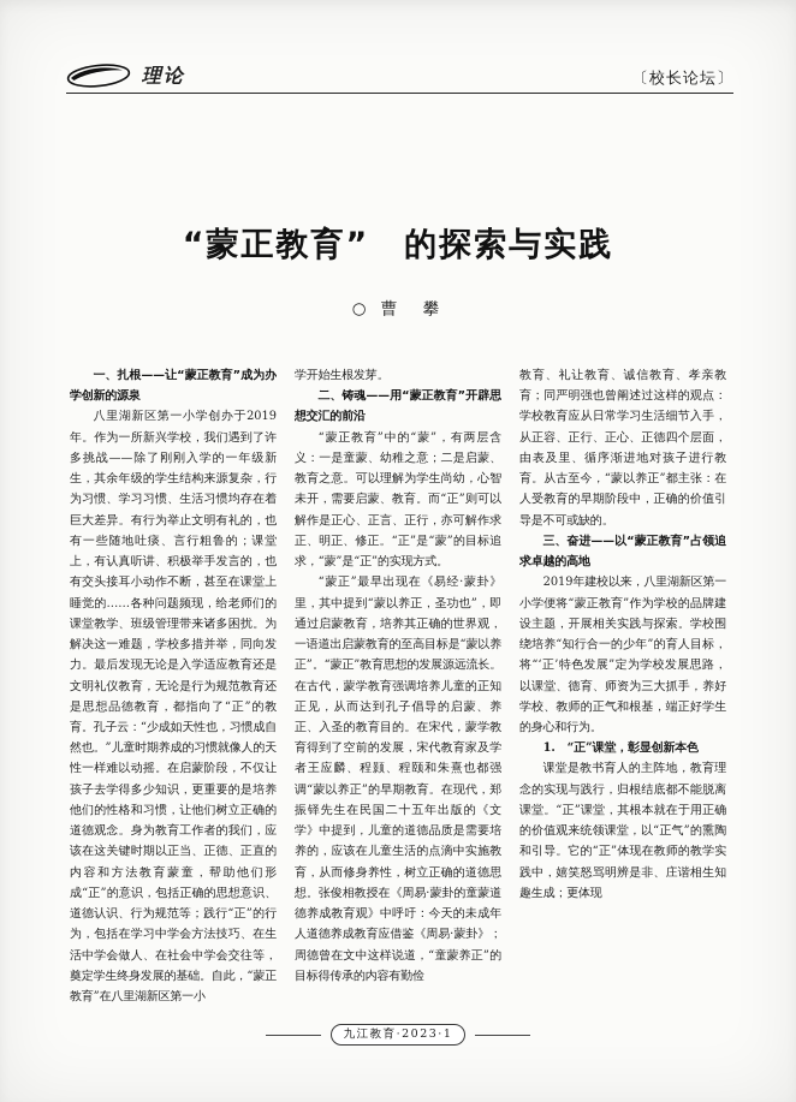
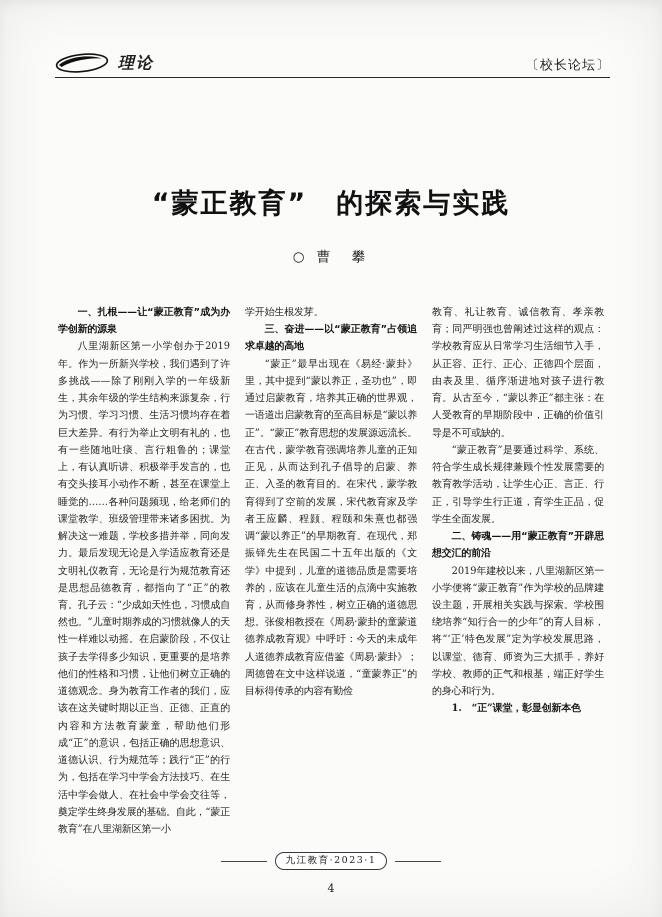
  理论
  〔校长论坛〕
  “蒙正教育” 的探索与实践
  ○ 曹 攀
  一、扎根——让“蒙正教育”成为办学创新的源泉
  八里湖新区第一小学创办于2019年。作为一所新兴学校，我们遇到了许多挑战——除了刚刚入学的一年级新生，其余年级的学生结构来源复杂，行为习惯、学习习惯、生活习惯均存在着巨大差异。有行为举止文明有礼的，也有一些随地吐痰、言行粗鲁的；课堂上，有认真听讲、积极举手发言的，也有交头接耳小动作不断，甚至在课堂上睡觉的……各种问题频现，给老师们的课堂教学、班级管理带来诸多困扰。为解决这一难题，学校多措并举，同向发力。最后发现无论是入学适应教育还是文明礼仪教育，无论是行为规范教育还是思想品德教育，都指向了“正”的教育。孔子云：“少成如天性也，习惯成自然也。”儿童时期养成的习惯就像人的天性一样难以动摇。在启蒙阶段，不仅让孩子去学得多少知识，更重要的是培养他们的性格和习惯，让他们树立正确的道德观念。身为教育工作者的我们，应该在这关键时期以正当、正德、正直的内容和方法教育蒙童，帮助他们形成“正”的意识，包括正确的思想意识、道德认识、行为规范等；践行“正”的行为，包括在学习中学会方法技巧、在生活中学会做人、在社会中学会交往等，奠定学生终身发展的基础。自此，“蒙正教育”在八里湖新区第一小
  学开始生根发芽。
- 二、铸魂——用“蒙正教育”开辟思想交汇的前沿
+ 三、奋进——以“蒙正教育”占领追求卓越的高地
- “蒙正教育”中的“蒙”，有两层含义：一是童蒙、幼稚之意；二是启蒙、教育之意。可以理解为学生尚幼，心智未开，需要启蒙、教育。而“正”则可以解作是正心、正言、正行，亦可解作求正、明正、修正。“正”是“蒙”的目标追求，“蒙”是“正”的实现方式。
  “蒙正”最早出现在《易经·蒙卦》里，其中提到“蒙以养正，圣功也”，即通过启蒙教育，培养其正确的世界观，一语道出启蒙教育的至高目标是“蒙以养正”。“蒙正”教育思想的发展源远流长。在古代，蒙学教育强调培养儿童的正知正见，从而达到孔子倡导的启蒙、养正、入圣的教育目的。在宋代，蒙学教育得到了空前的发展，宋代教育家及学者王应麟、程颢、程颐和朱熹也都强调“蒙以养正”的早期教育。在现代，郑振铎先生在民国二十五年出版的《文学》中提到，儿童的道德品质是需要培养的，应该在儿童生活的点滴中实施教育，从而修身养性，树立正确的道德思想。张俊相教授在《周易·蒙卦的童蒙道德养成教育观》中呼吁：今天的未成年人道德养成教育应借鉴《周易·蒙卦》；周德曾在文中这样说道，“童蒙养正”的目标得传承的内容有勤俭
  教育、礼让教育、诚信教育、孝亲教育；同严明强也曾阐述过这样的观点：学校教育应从日常学习生活细节入手，从正容、正行、正心、正德四个层面，由表及里、循序渐进地对孩子进行教育。从古至今，“蒙以养正”都主张：在人受教育的早期阶段中，正确的价值引导是不可或缺的。
+ “蒙正教育”是要通过科学、系统、符合学生成长规律兼顾个性发展需要的教育教学活动，让学生心正、言正、行正，引导学生行正道，育学生正品，促学生全面发展。
- 三、奋进——以“蒙正教育”占领追求卓越的高地
+ 二、铸魂——用“蒙正教育”开辟思想交汇的前沿
  2019年建校以来，八里湖新区第一小学便将“蒙正教育”作为学校的品牌建设主题，开展相关实践与探索。学校围绕培养“知行合一的少年”的育人目标，将“‘正’特色发展”定为学校发展思路，以课堂、德育、师资为三大抓手，养好学校、教师的正气和根基，端正好学生的身心和行为。
  1. “正”课堂，彰显创新本色
- 课堂是教书育人的主阵地，教育理念的实现与践行，归根结底都不能脱离课堂。“正”课堂，其根本就在于用正确的价值观来统领课堂，以“正气”的熏陶和引导。它的“正”体现在教师的教学实践中，嬉笑怒骂明辨是非、庄谐相生知趣生成；更体现
  九江教育·2023·1
+ 4
